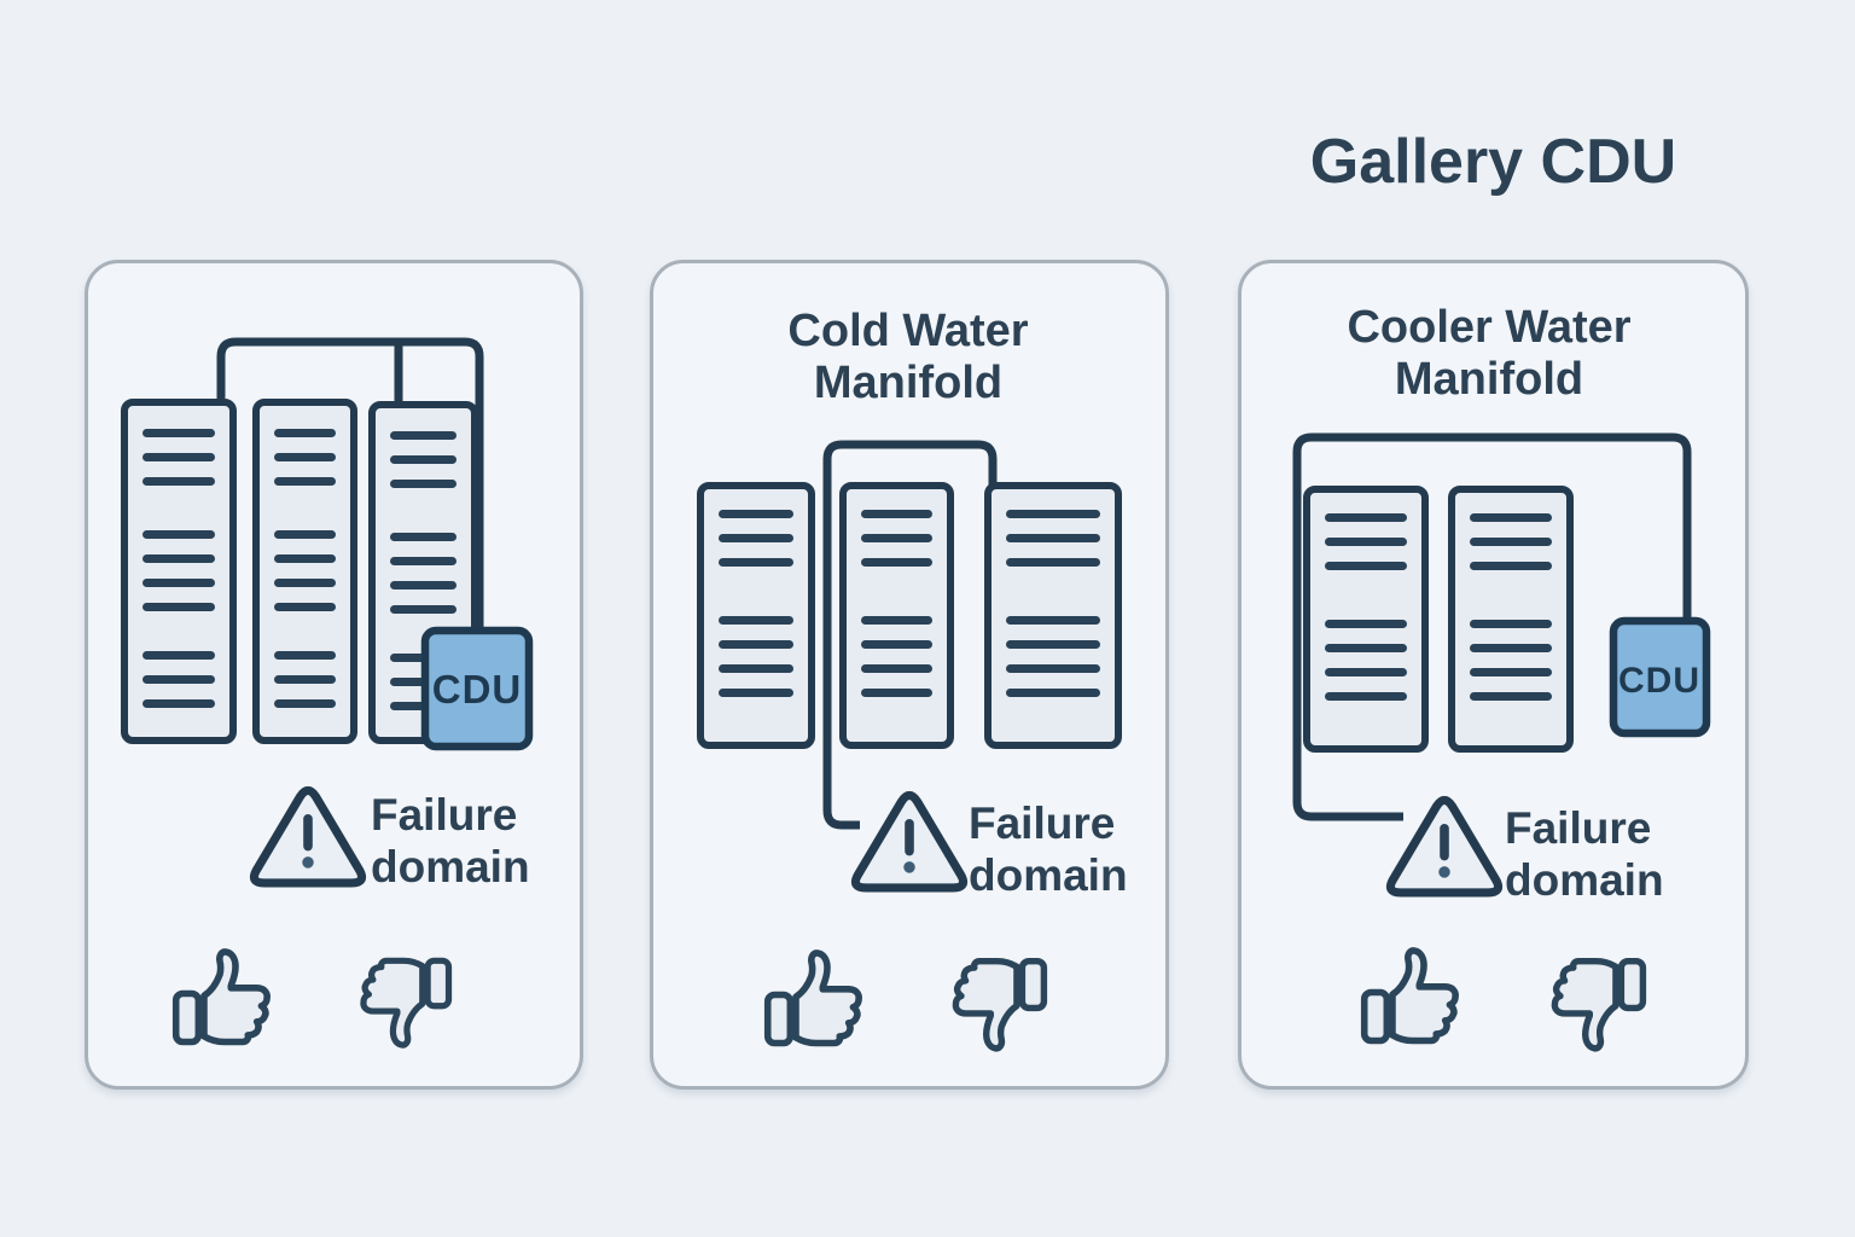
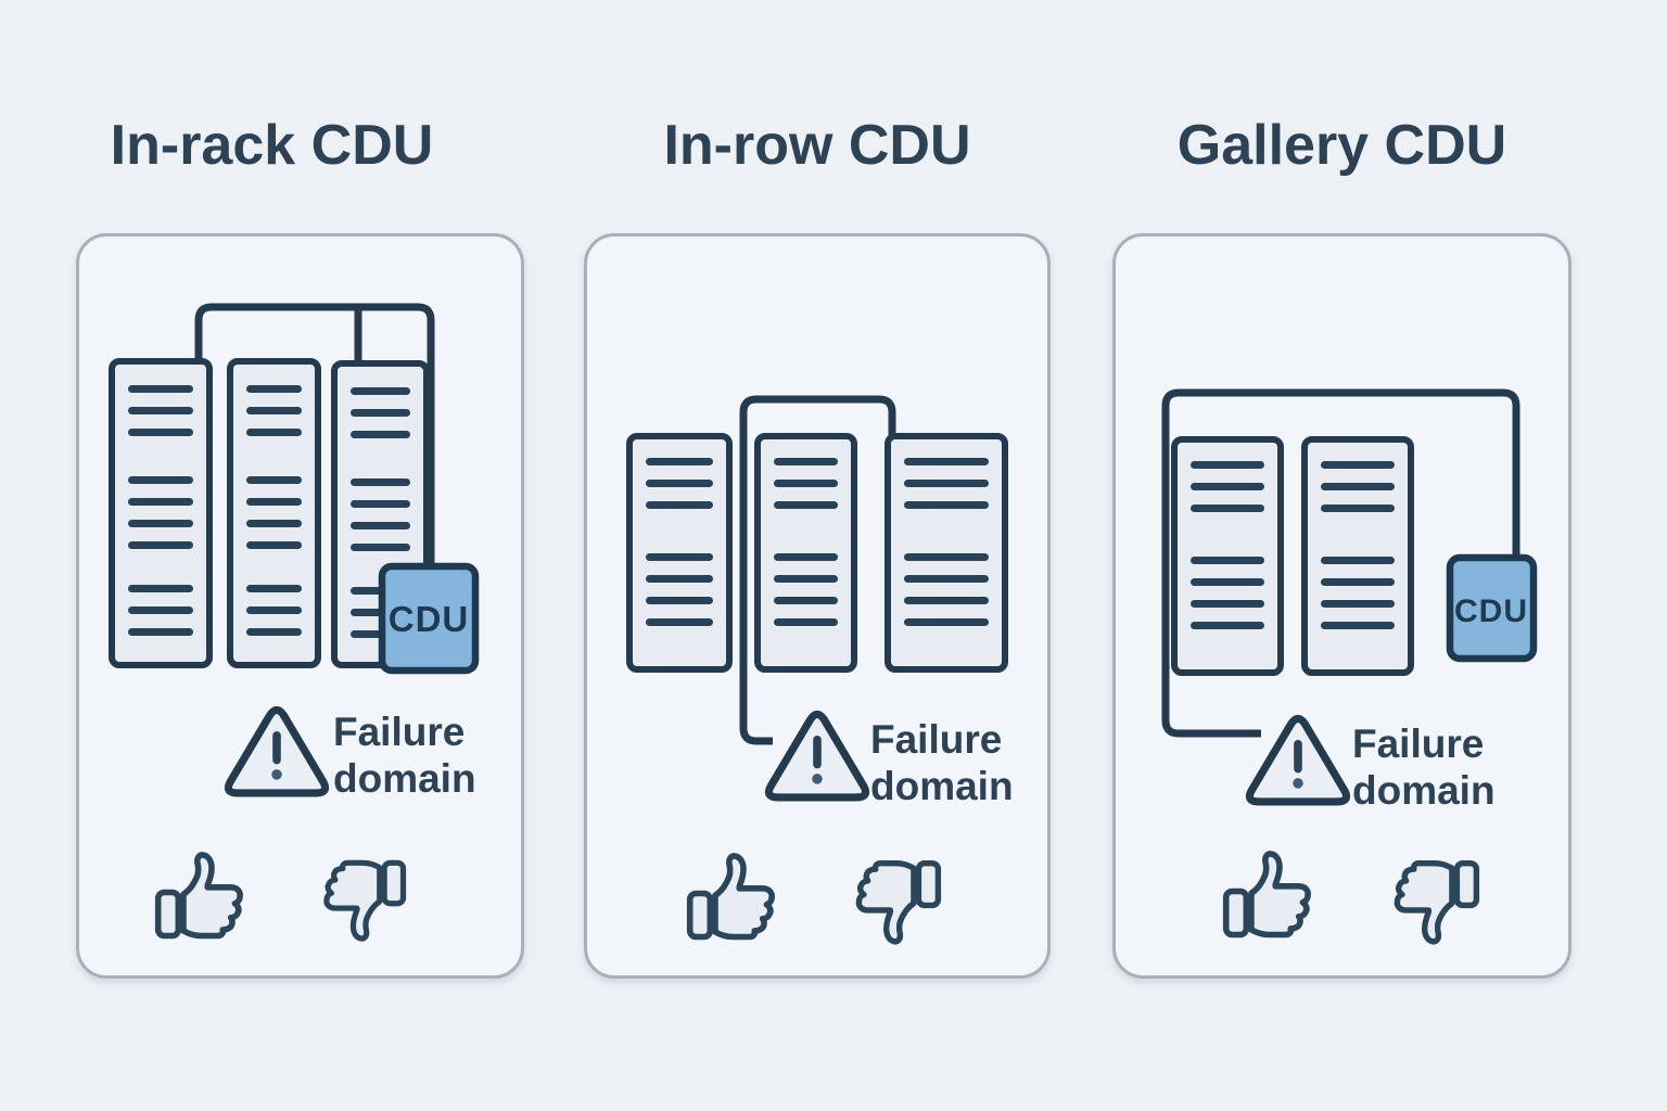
+ In-rack CDU
+ In-row CDU
  Gallery CDU
  CDU
  CDU
- Cold Water Manifold
- Cooler Water Manifold
  Failure domain
  Failure domain
  Failure domain
